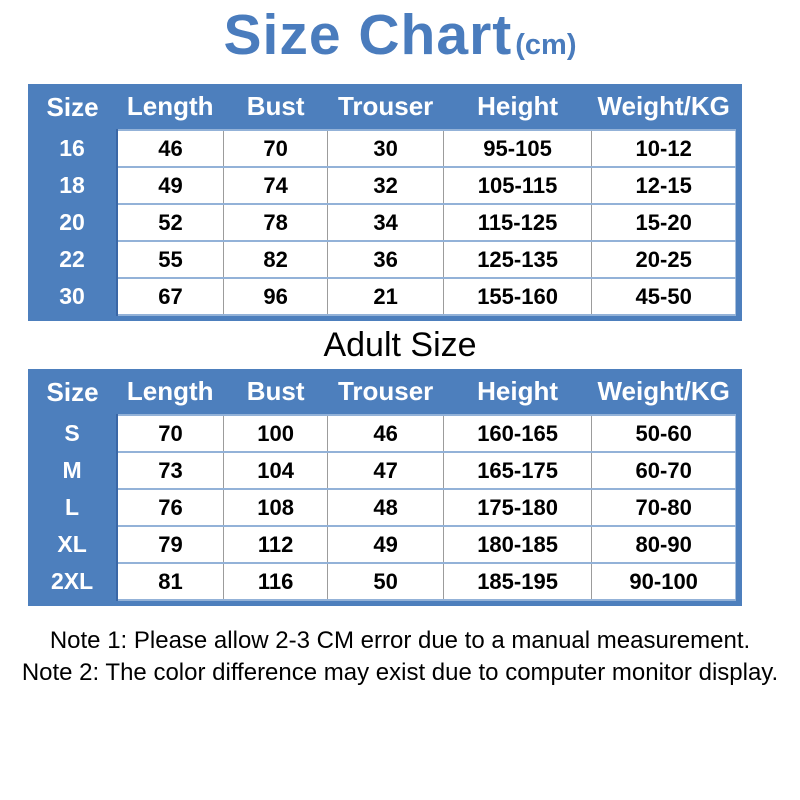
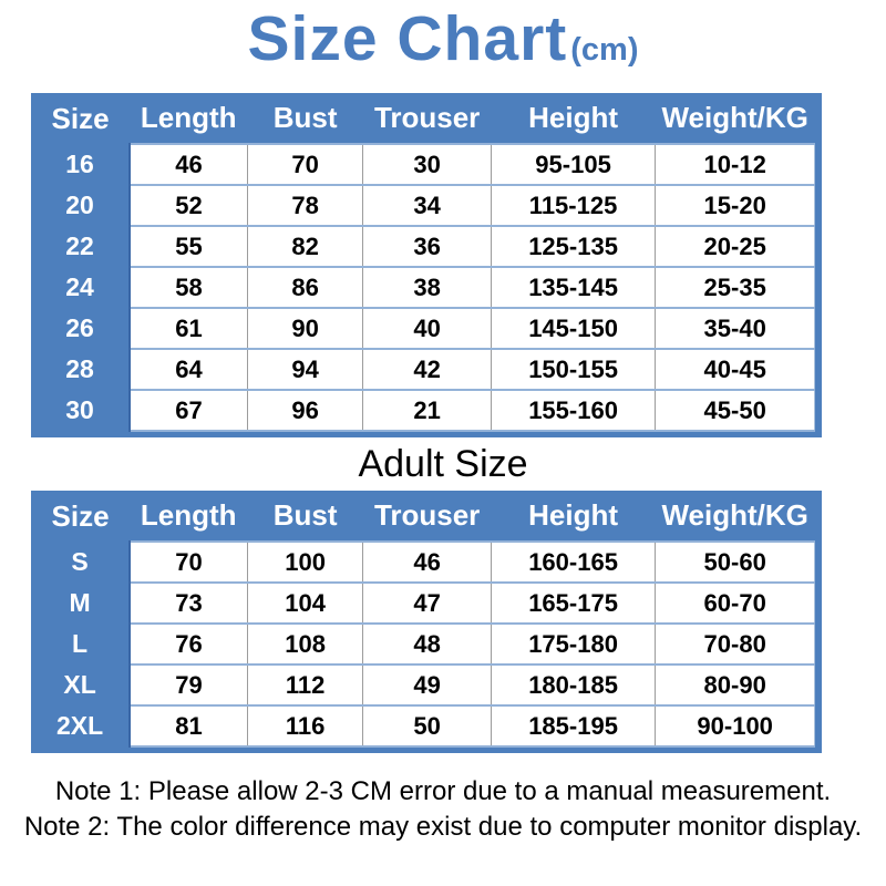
  Size Chart(cm)
  Size	Length	Bust	Trouser	Height	Weight/KG
  16	46	70	30	95-105	10-12
- 18	49	74	32	105-115	12-15
  20	52	78	34	115-125	15-20
  22	55	82	36	125-135	20-25
+ 24	58	86	38	135-145	25-35
+ 26	61	90	40	145-150	35-40
+ 28	64	94	42	150-155	40-45
  30	67	96	21	155-160	45-50
  Adult Size
  Size	Length	Bust	Trouser	Height	Weight/KG
  S	70	100	46	160-165	50-60
  M	73	104	47	165-175	60-70
  L	76	108	48	175-180	70-80
  XL	79	112	49	180-185	80-90
  2XL	81	116	50	185-195	90-100
  Note 1: Please allow 2-3 CM error due to a manual measurement.
  Note 2: The color difference may exist due to computer monitor display.
